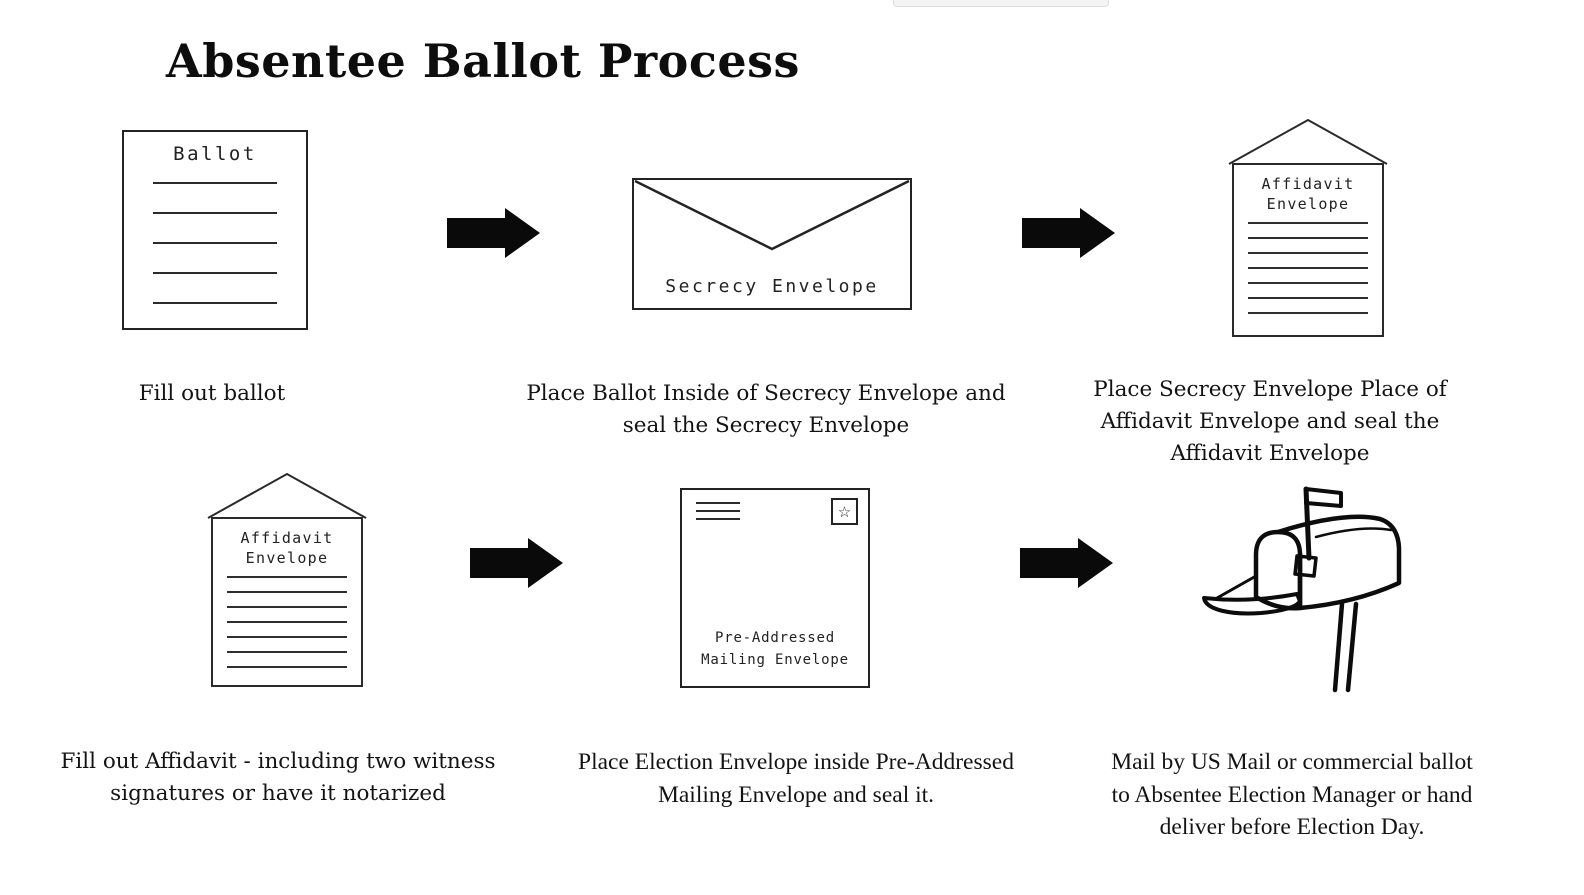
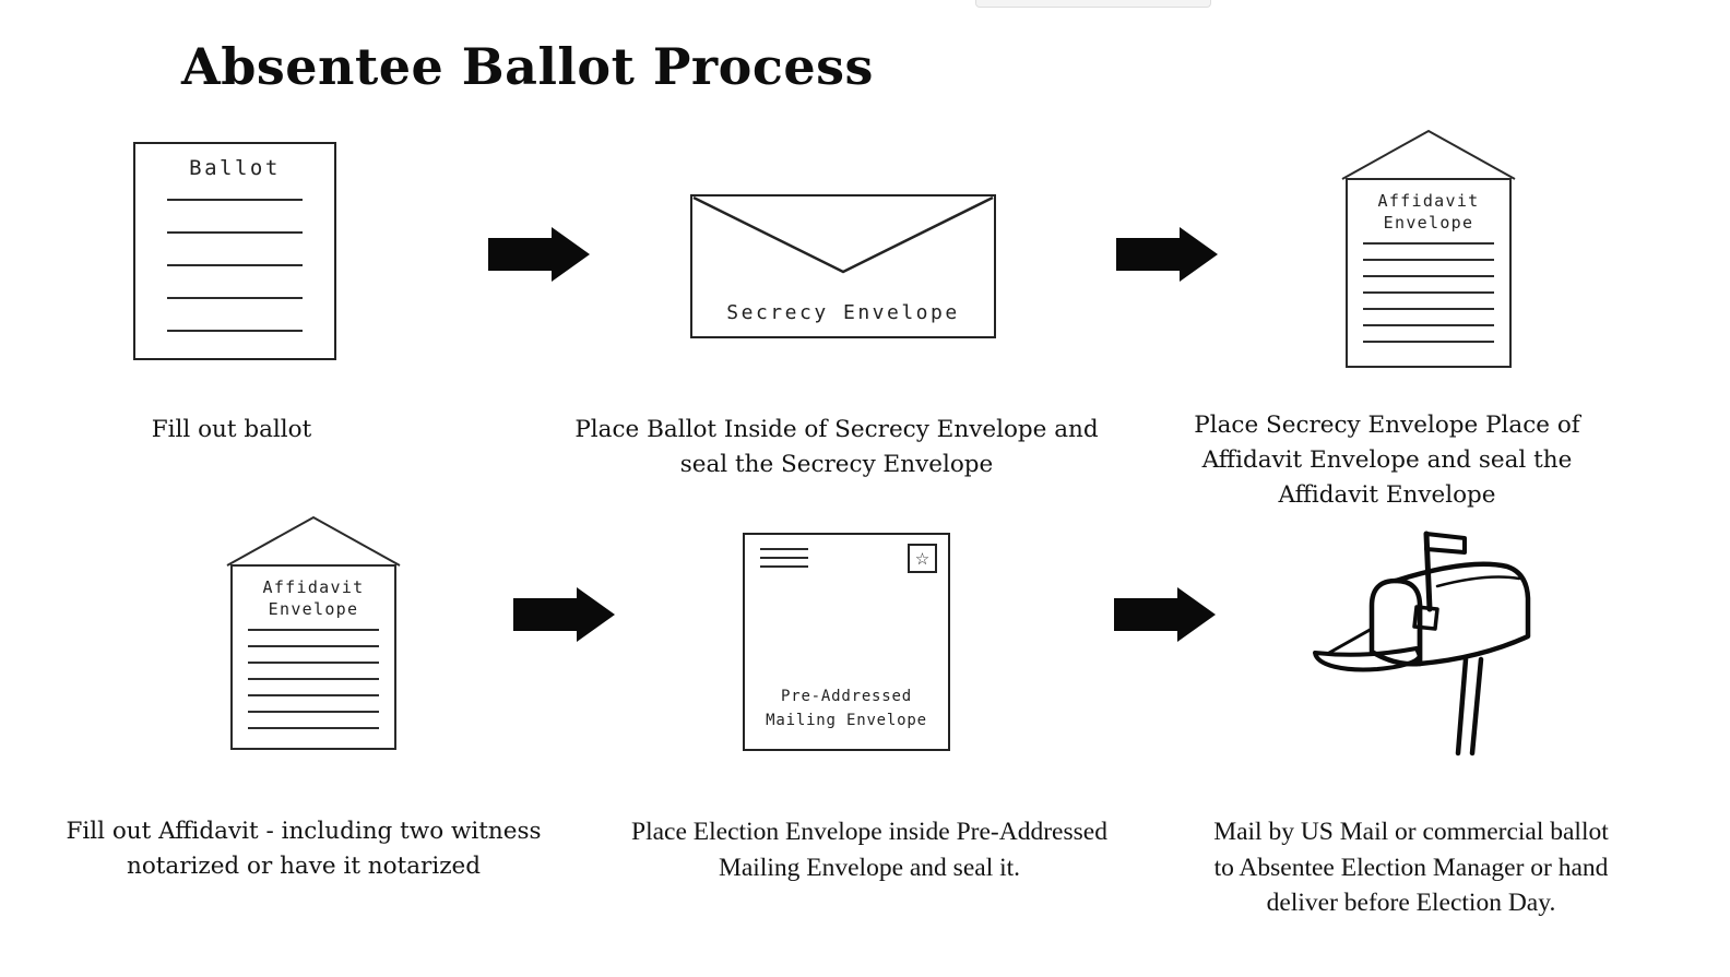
  Absentee Ballot Process
  Ballot
  Secrecy Envelope
  Affidavit
  Envelope
  Fill out ballot
  Place Ballot Inside of Secrecy Envelope and
  seal the Secrecy Envelope
  Place Secrecy Envelope Place of
  Affidavit Envelope and seal the
  Affidavit Envelope
  Affidavit
  Envelope
  ☆
  Pre-Addressed
  Mailing Envelope
  Fill out Affidavit - including two witness
- signatures or have it notarized
+ notarized or have it notarized
  Place Election Envelope inside Pre-Addressed
  Mailing Envelope and seal it.
  Mail by US Mail or commercial ballot
  to Absentee Election Manager or hand
  deliver before Election Day.
